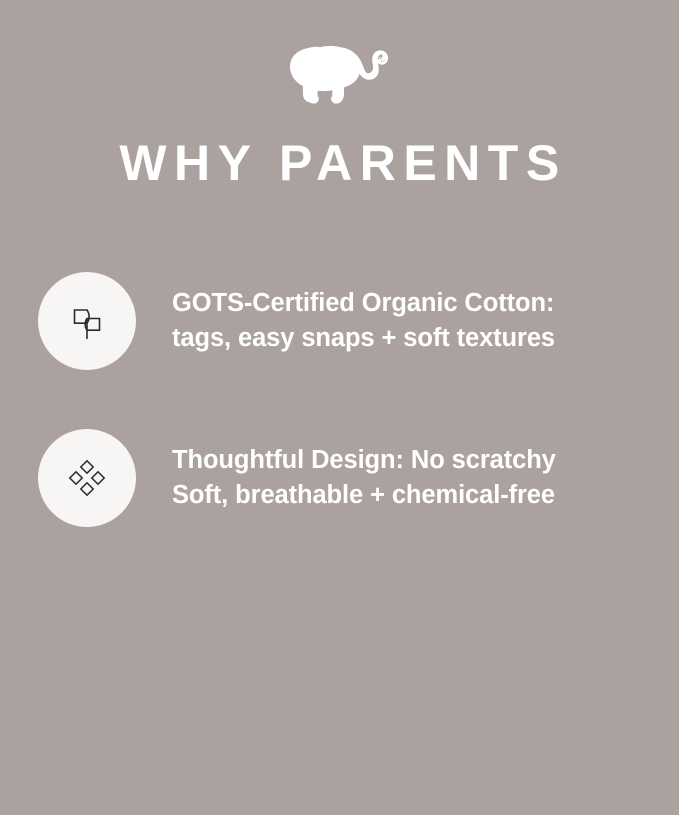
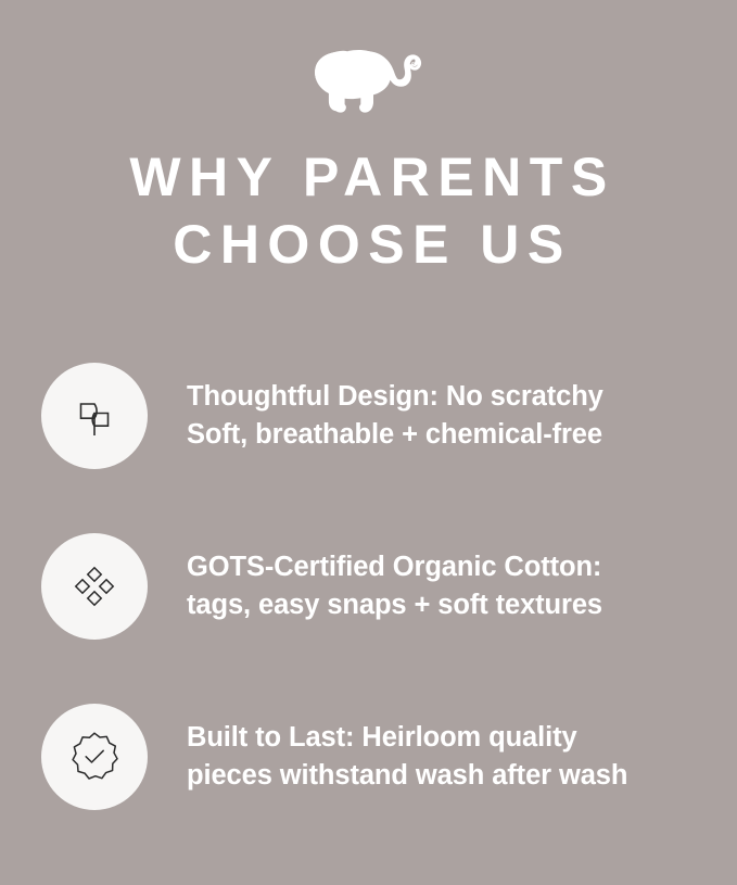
  WHY PARENTS
+ CHOOSE US
- GOTS-Certified Organic Cotton:
+ Thoughtful Design: No scratchy
- tags, easy snaps + soft textures
+ Soft, breathable + chemical-free
- Thoughtful Design: No scratchy
+ GOTS-Certified Organic Cotton:
- Soft, breathable + chemical-free
+ tags, easy snaps + soft textures
+ Built to Last: Heirloom quality
+ pieces withstand wash after wash
